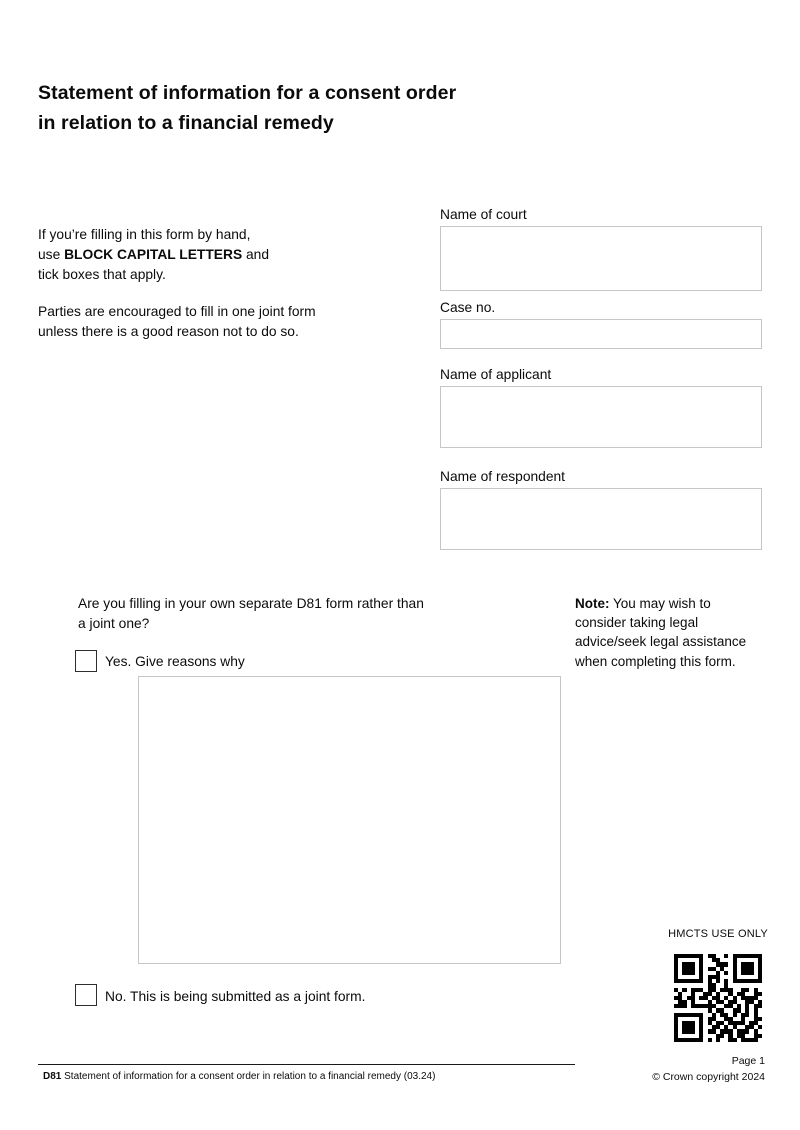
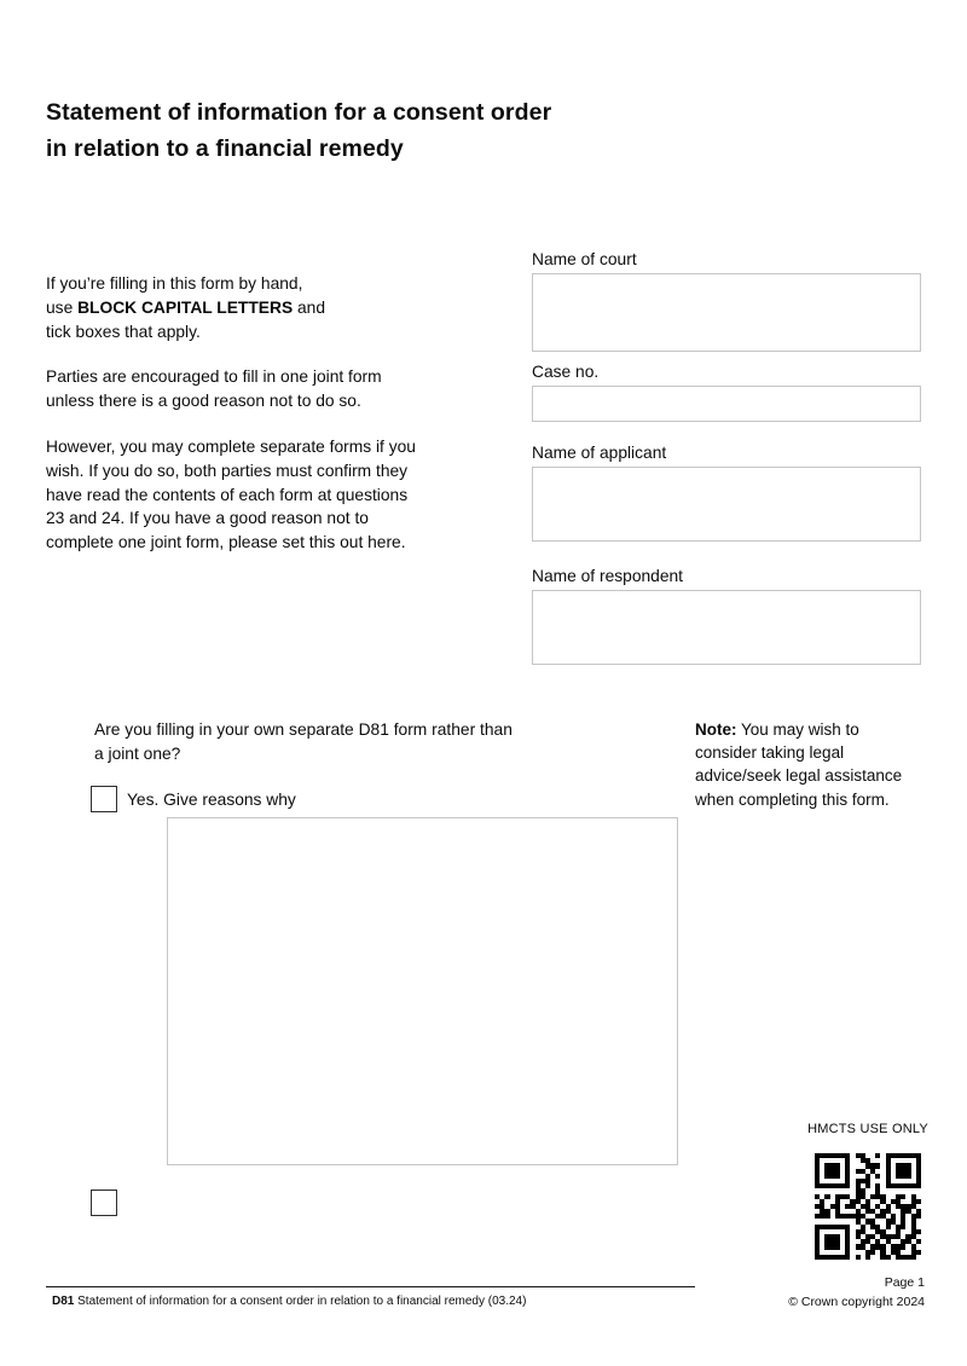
  Statement of information for a consent order
  in relation to a financial remedy
  If you’re filling in this form by hand,
  use BLOCK CAPITAL LETTERS and
  tick boxes that apply.
  Parties are encouraged to fill in one joint form
  unless there is a good reason not to do so.
+ However, you may complete separate forms if you
+ wish. If you do so, both parties must confirm they
+ have read the contents of each form at questions
+ 23 and 24. If you have a good reason not to
+ complete one joint form, please set this out here.
  Name of court
  Case no.
  Name of applicant
  Name of respondent
  Are you filling in your own separate D81 form rather than
  a joint one?
  Yes. Give reasons why
- No. This is being submitted as a joint form.
  Note: You may wish to
  consider taking legal
  advice/seek legal assistance
  when completing this form.
  HMCTS USE ONLY
  D81 Statement of information for a consent order in relation to a financial remedy (03.24)
  Page 1
  © Crown copyright 2024
